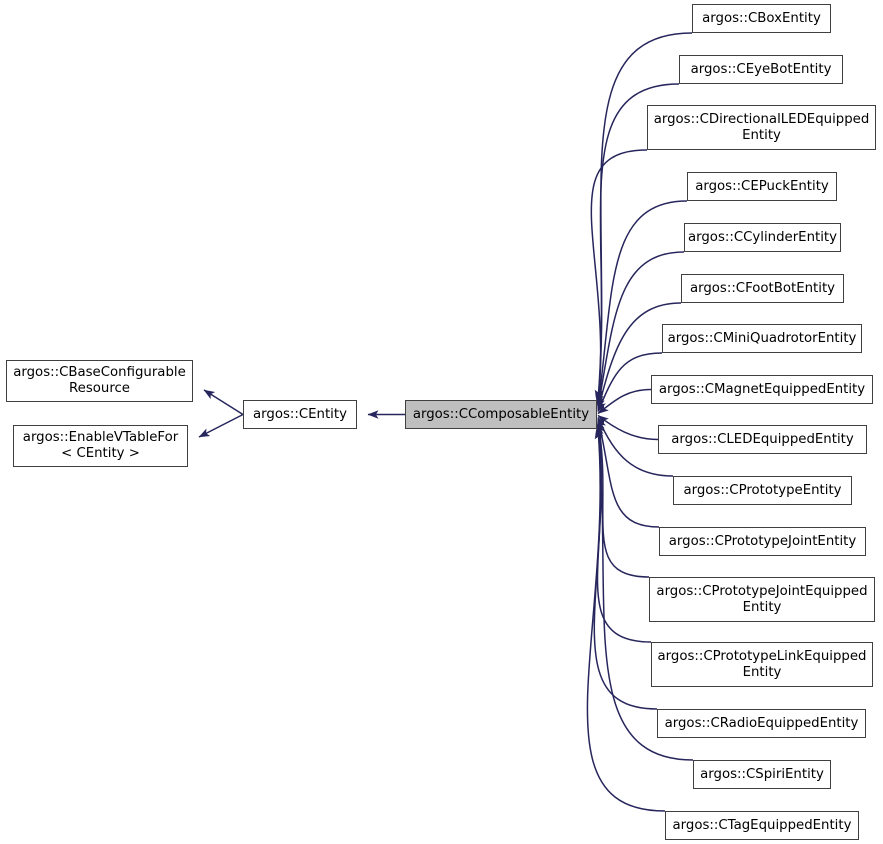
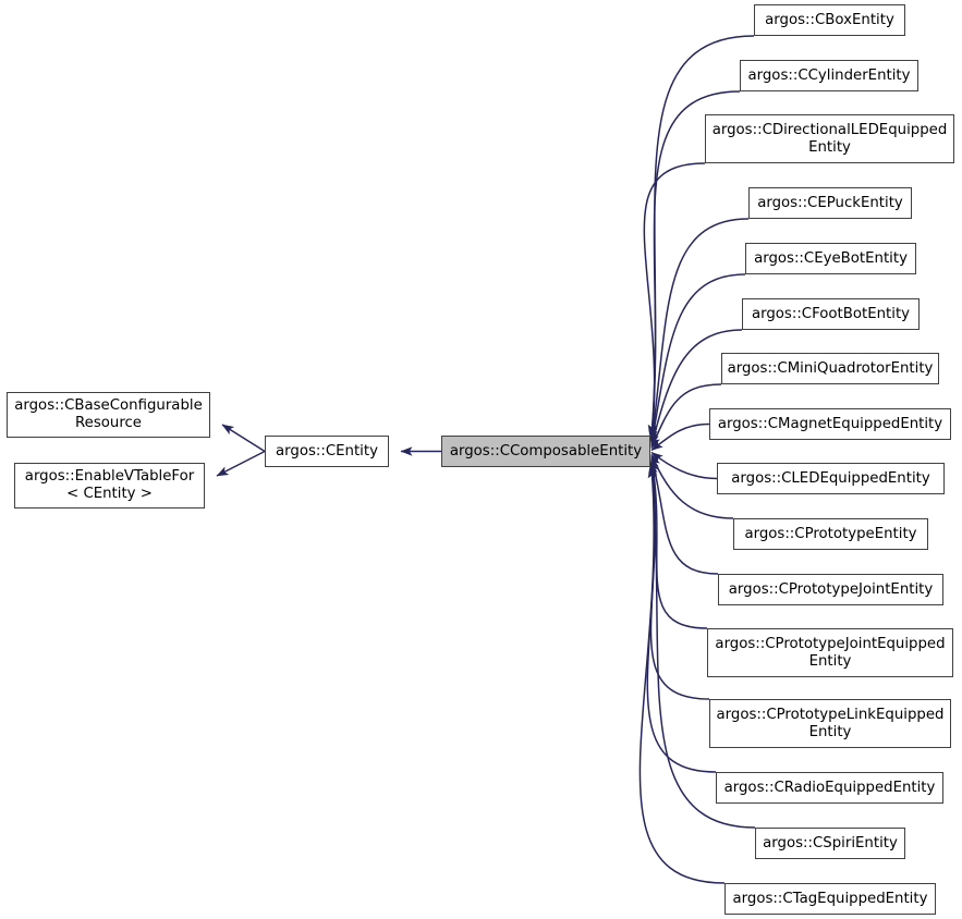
  argos::CBaseConfigurable
  Resource
  argos::EnableVTableFor
  < CEntity >
  argos::CEntity
  argos::CComposableEntity
  argos::CBoxEntity
- argos::CEyeBotEntity
+ argos::CCylinderEntity
  argos::CDirectionalLEDEquipped
  Entity
  argos::CEPuckEntity
- argos::CCylinderEntity
+ argos::CEyeBotEntity
  argos::CFootBotEntity
  argos::CMiniQuadrotorEntity
  argos::CMagnetEquippedEntity
  argos::CLEDEquippedEntity
  argos::CPrototypeEntity
  argos::CPrototypeJointEntity
  argos::CPrototypeJointEquipped
  Entity
  argos::CPrototypeLinkEquipped
  Entity
  argos::CRadioEquippedEntity
  argos::CSpiriEntity
  argos::CTagEquippedEntity
